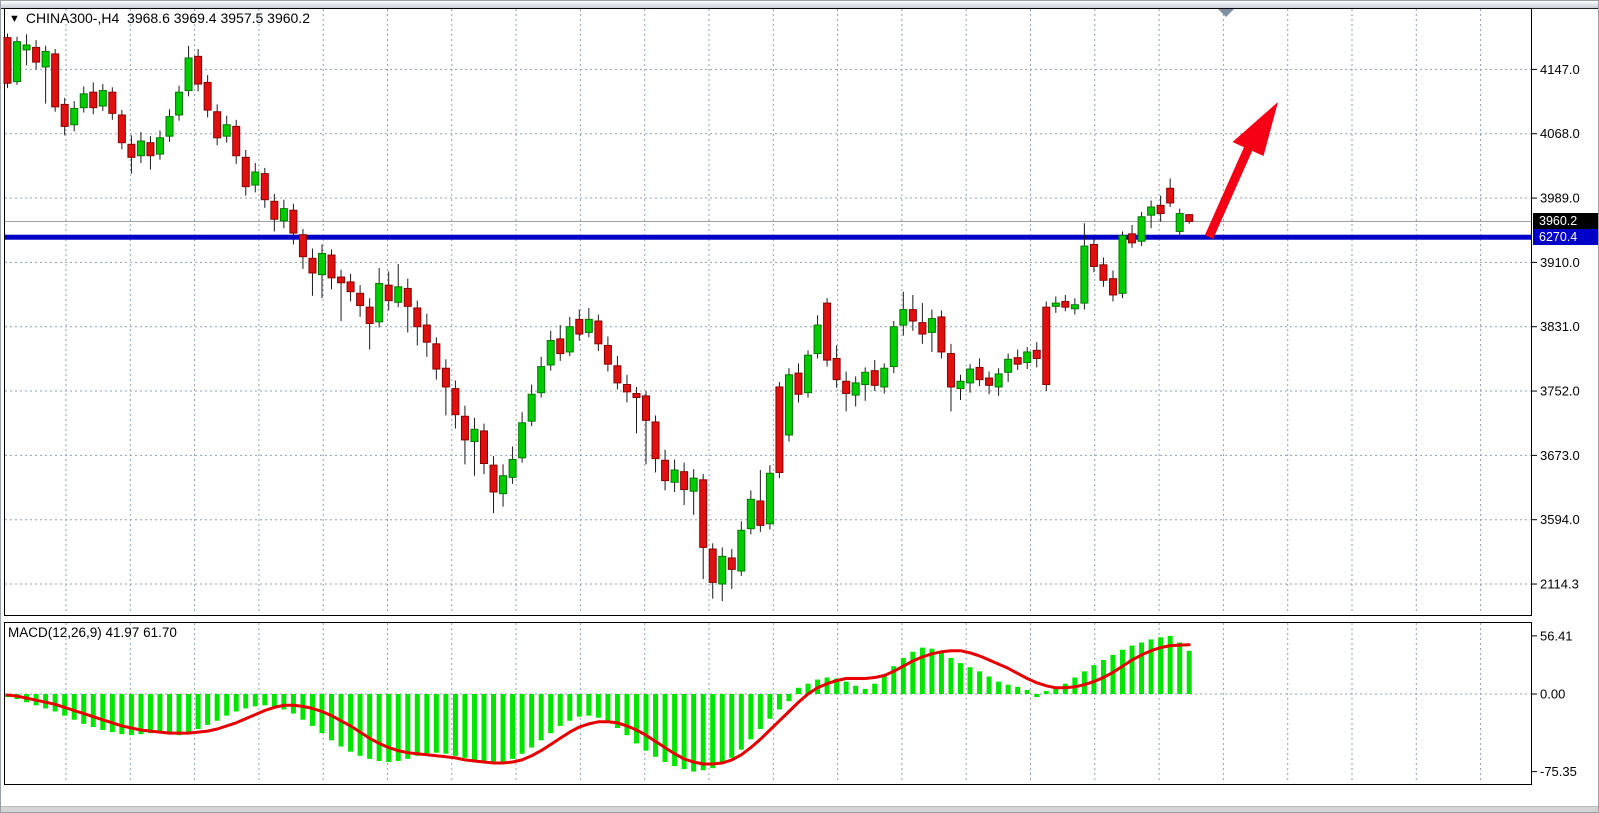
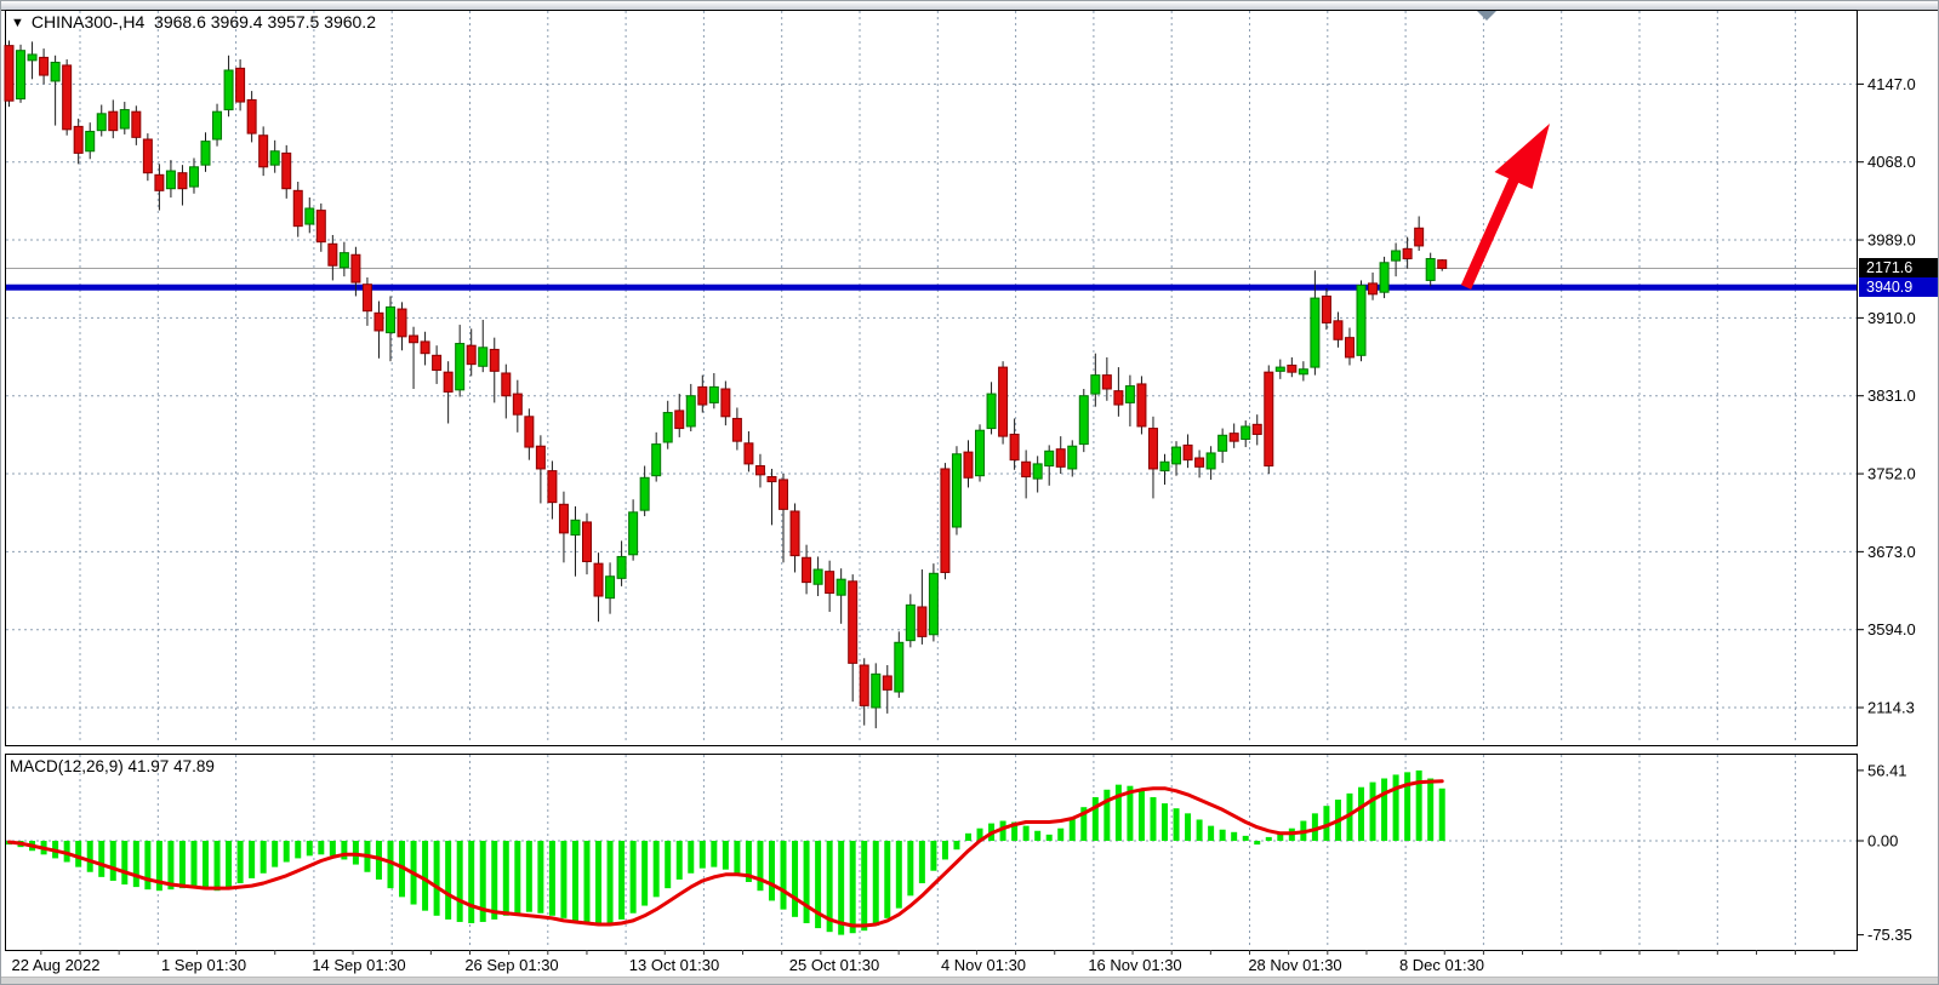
  ▼ CHINA300-,H4 3968.6 3969.4 3957.5 3960.2
- MACD(12,26,9) 41.97 61.70
+ MACD(12,26,9) 41.97 47.89
- 3960.2
+ 2171.6
- 6270.4
+ 3940.9
  4147.0
  4068.0
  3989.0
  3910.0
  3831.0
  3752.0
  3673.0
  3594.0
  2114.3
  56.41
  0.00
  -75.35
+ 22 Aug 2022
+ 1 Sep 01:30
+ 14 Sep 01:30
+ 26 Sep 01:30
+ 13 Oct 01:30
+ 25 Oct 01:30
+ 4 Nov 01:30
+ 16 Nov 01:30
+ 28 Nov 01:30
+ 8 Dec 01:30
